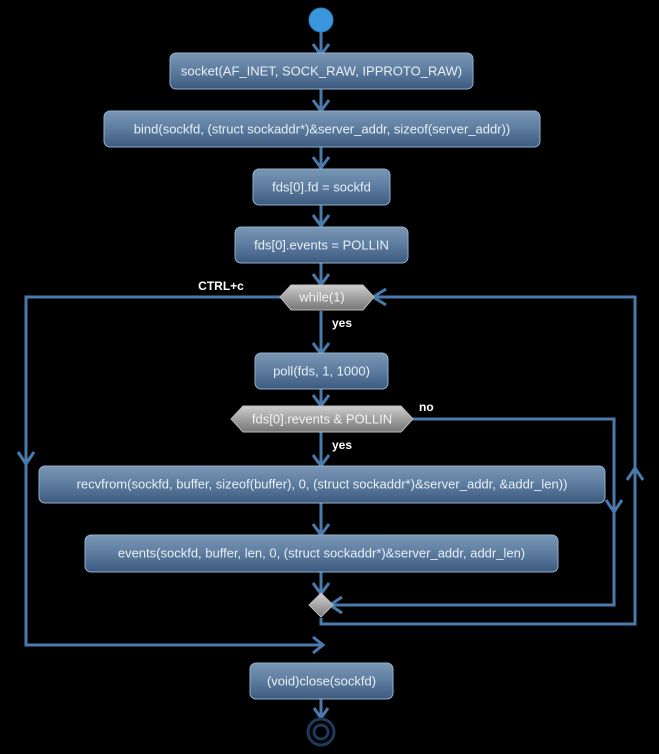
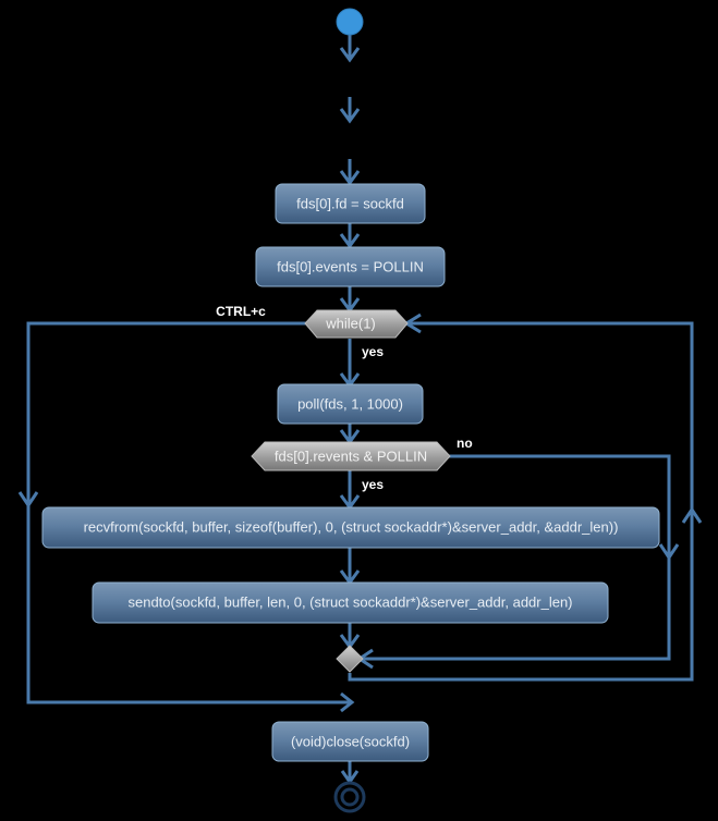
- socket(AF_INET, SOCK_RAW, IPPROTO_RAW)
- bind(sockfd, (struct sockaddr*)&server_addr, sizeof(server_addr))
  fds[0].fd = sockfd
  fds[0].events = POLLIN
  while(1)
  poll(fds, 1, 1000)
  fds[0].revents & POLLIN
  recvfrom(sockfd, buffer, sizeof(buffer), 0, (struct sockaddr*)&server_addr, &addr_len))
- events(sockfd, buffer, len, 0, (struct sockaddr*)&server_addr, addr_len)
+ sendto(sockfd, buffer, len, 0, (struct sockaddr*)&server_addr, addr_len)
  (void)close(sockfd)
  CTRL+c
  yes
  no
  yes
